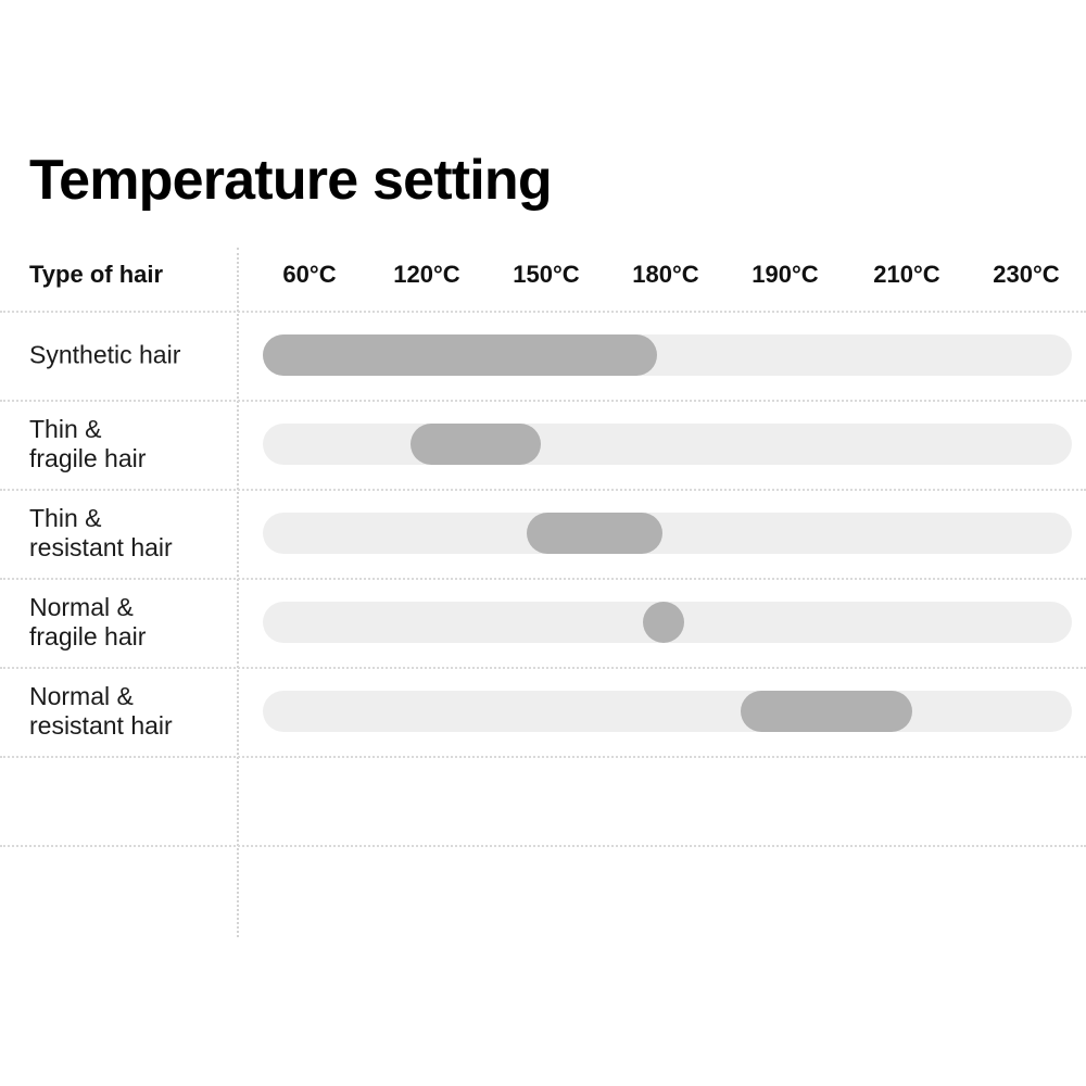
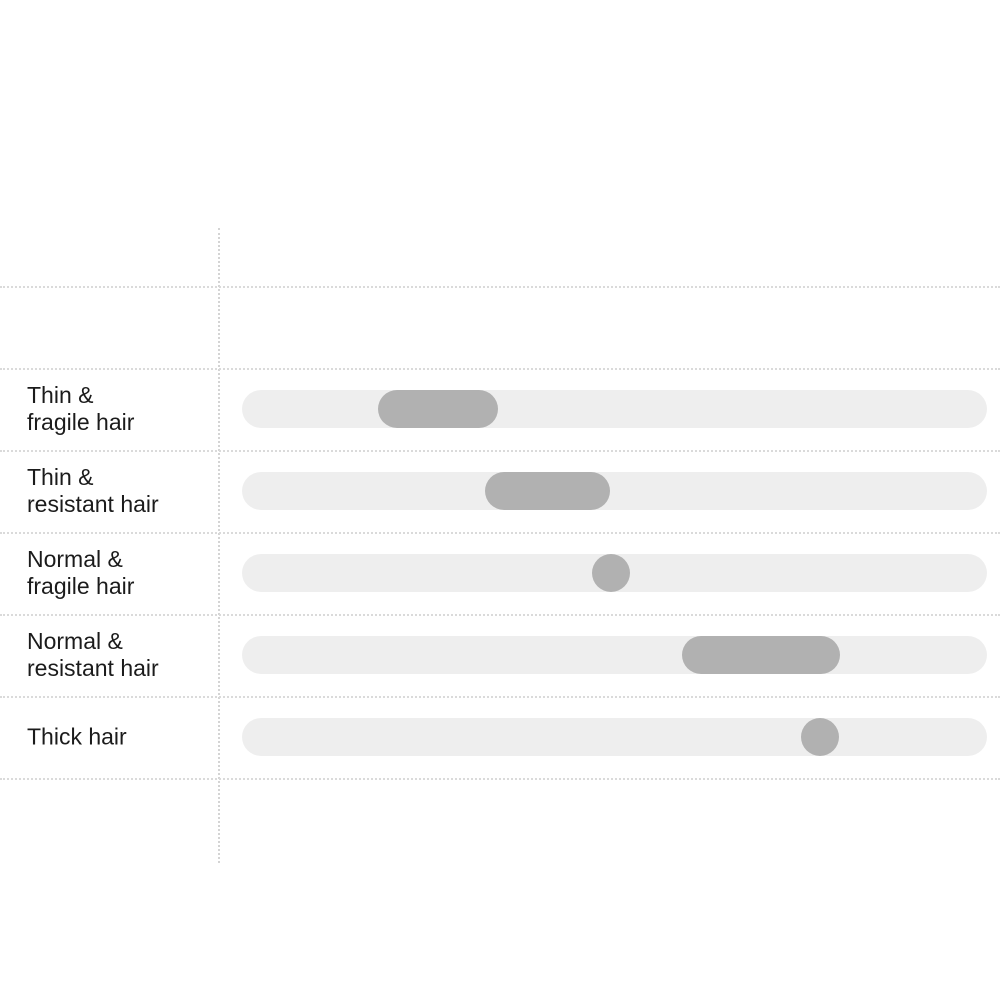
- Temperature setting
- Type of hair
- 60°C
- 120°C
- 150°C
- 180°C
- 190°C
- 210°C
- 230°C
- Synthetic hair
  Thin &
  fragile hair
  Thin &
  resistant hair
  Normal &
  fragile hair
  Normal &
  resistant hair
+ Thick hair
